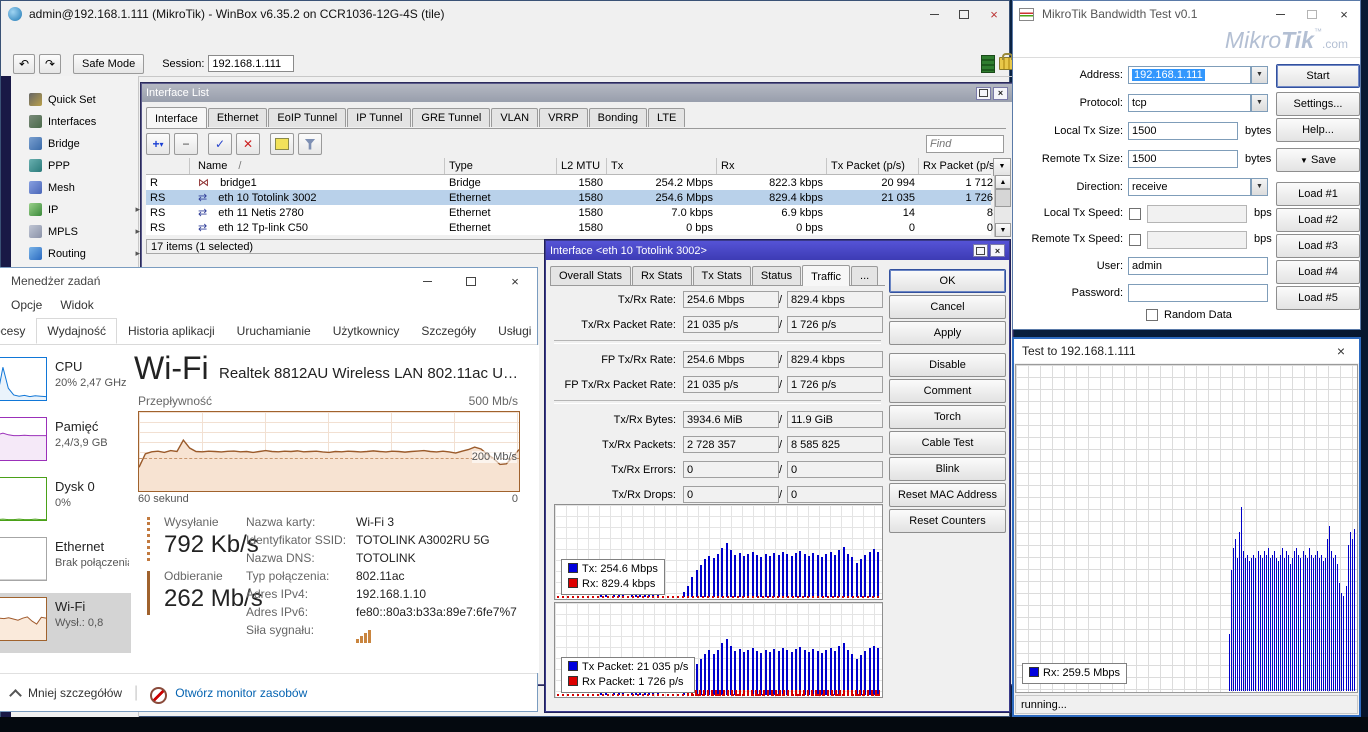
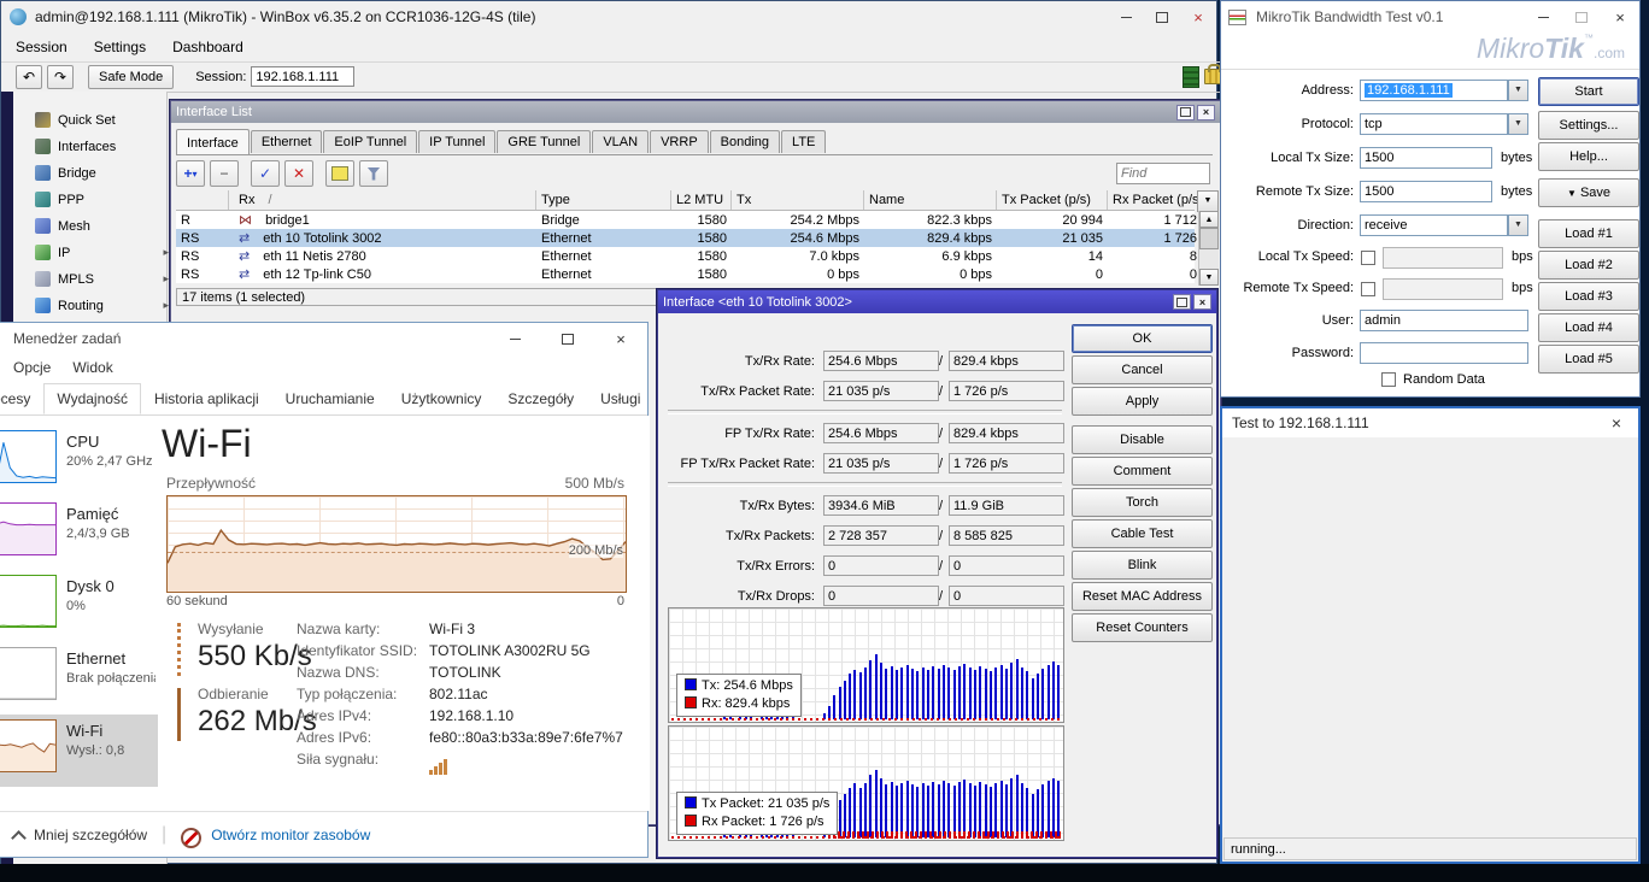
  admin@192.168.1.111 (MikroTik) - WinBox v6.35.2 on CCR1036-12G-4S (tile)
  ×
+ Session
+ Settings
+ Dashboard
  ↶
  ↷
  Safe Mode
  Session:
  192.168.1.111
  Quick Set
  Interfaces
  Bridge
  PPP
  Mesh
  IP
  ▸
  MPLS
  ▸
  Routing
  ▸
  Interface List
  ×
  Interface Ethernet EoIP Tunnel IP Tunnel GRE Tunnel VLAN VRRP Bonding LTE
  +
  ▾
  −
  ✓
  ✕
  Find
- Name /
+ Rx /
  Type
  L2 MTU
  Tx
- Rx
+ Name
  Tx Packet (p/s)
  Rx Packet (p/s
  R
  ⋈ bridge1
  Bridge
  1580
  254.2 Mbps
  822.3 kbps
  20 994
  1 712
  RS
  ⇄ eth 10 Totolink 3002
  Ethernet
  1580
  254.6 Mbps
  829.4 kbps
  21 035
  1 726
  RS
  ⇄ eth 11 Netis 2780
  Ethernet
  1580
  7.0 kbps
  6.9 kbps
  14
  8
  RS
  ⇄ eth 12 Tp-link C50
  Ethernet
  1580
  0 bps
  0 bps
  0
  0
  17 items (1 selected)
  Interface <eth 10 Totolink 3002>
  ×
- Overall Stats Rx Stats Tx Stats Status Traffic ...
  Tx/Rx Rate:
  254.6 Mbps
  /
  829.4 kbps
  Tx/Rx Packet Rate:
  21 035 p/s
  /
  1 726 p/s
  FP Tx/Rx Rate:
  254.6 Mbps
  /
  829.4 kbps
  FP Tx/Rx Packet Rate:
  21 035 p/s
  /
  1 726 p/s
  Tx/Rx Bytes:
  3934.6 MiB
  /
  11.9 GiB
  Tx/Rx Packets:
  2 728 357
  /
  8 585 825
  Tx/Rx Errors:
  0
  /
  0
  Tx/Rx Drops:
  0
  /
  0
  Tx: 254.6 Mbps
  Rx: 829.4 kbps
  Tx Packet: 21 035 p/s
  Rx Packet: 1 726 p/s
  OK
  Cancel
  Apply
  Disable
  Comment
  Torch
  Cable Test
  Blink
  Reset MAC Address
  Reset Counters
  Menedżer zadań
  ×
  Opcje
  Widok
  cesy Wydajność Historia aplikacji Uruchamianie Użytkownicy Szczegóły Usługi
  CPU
  20% 2,47 GHz
  Pamięć
  2,4/3,9 GB
  Dysk 0
  0%
  Ethernet
  Brak połączeni
  Wi-Fi
  Wysł.: 0,8
  Wi-Fi
- Realtek 8812AU Wireless LAN 802.11ac U…
  Przepływność
  500 Mb/s
  200 Mb/s
  60 sekund
  0
  Wysyłanie
- 792 Kb/s
+ 550 Kb/s
  Odbieranie
  262 Mb/s
  Nazwa karty:
  Wi-Fi 3
  Identyfikator SSID:
  TOTOLINK A3002RU 5G
  Nazwa DNS:
  TOTOLINK
  Typ połączenia:
  802.11ac
  Adres IPv4:
  192.168.1.10
  Adres IPv6:
  fe80::80a3:b33a:89e7:6fe7%7
  Siła sygnału:
  Mniej szczegółów
  |
  Otwórz monitor zasobów
  MikroTik Bandwidth Test v0.1
  ×
  MikroTik™.com
  Address:
  192.168.1.111
  Protocol:
  tcp
  Local Tx Size:
  1500
  bytes
  Remote Tx Size:
  1500
  bytes
  Direction:
  receive
  Local Tx Speed:
  bps
  Remote Tx Speed:
  bps
  User:
  admin
  Password:
  Random Data
  Start
  Settings...
  Help...
  ▼ Save
  Load #1
  Load #2
  Load #3
  Load #4
  Load #5
  Test to 192.168.1.111
  ×
- Rx: 259.5 Mbps
  running...
